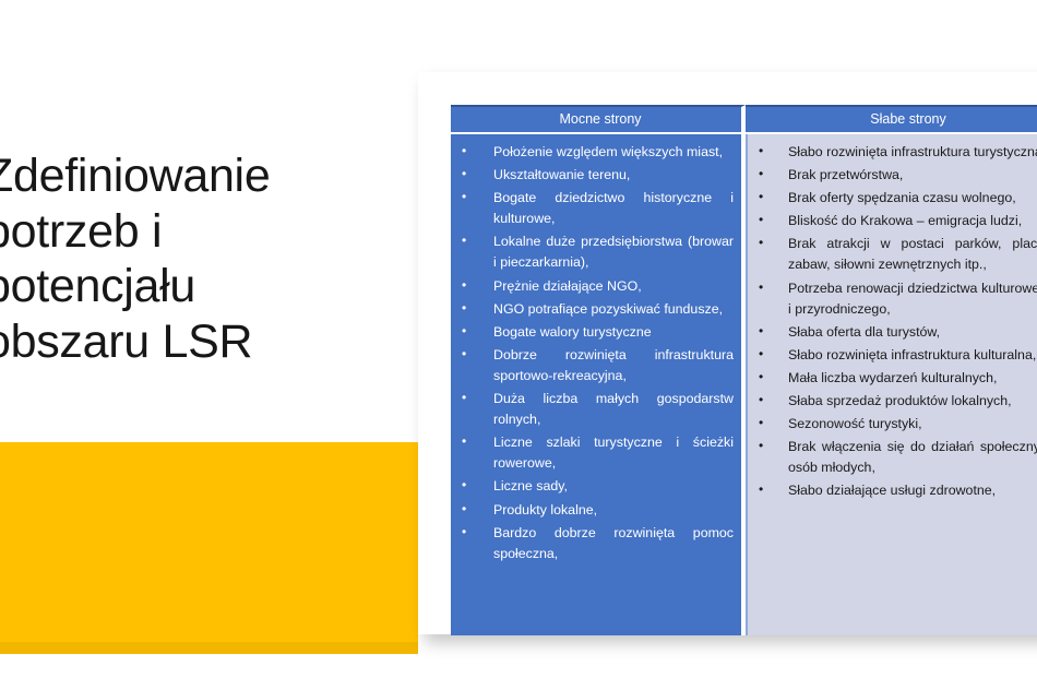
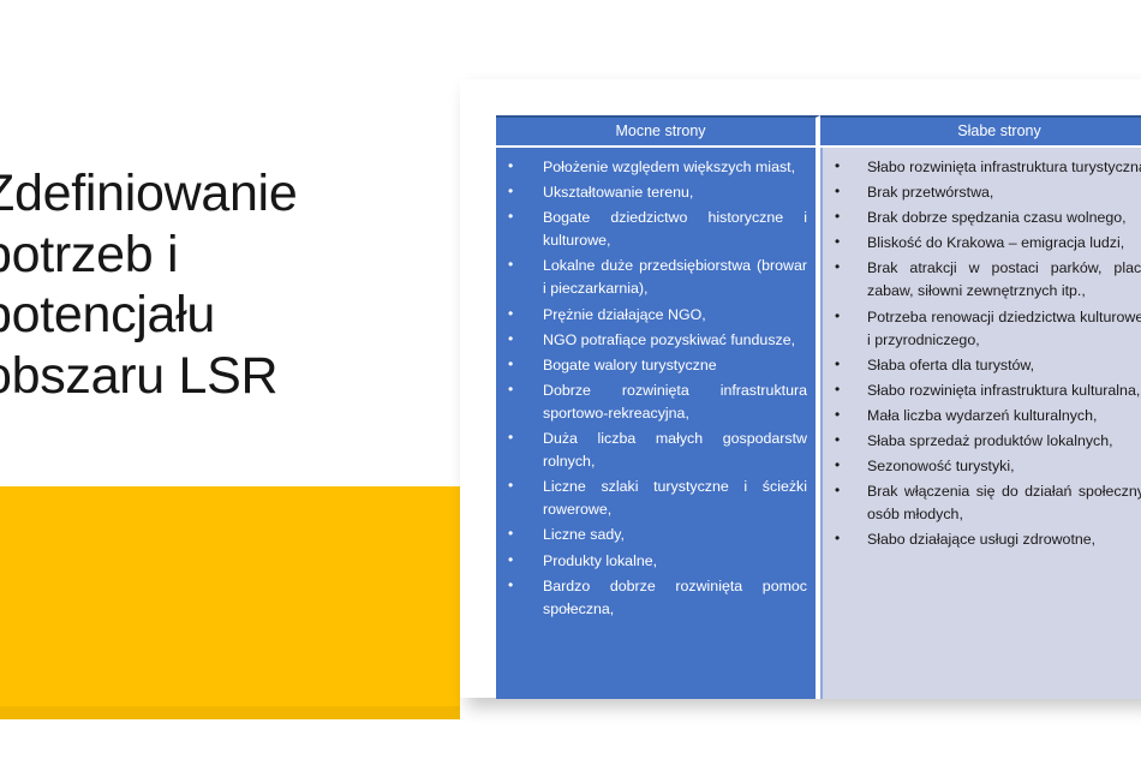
  definiowanie
  otrzeb i
  otencjału
  bszaru LSR
  Mocne strony	Słabe strony
- Położenie względem większych miast,Ukształtowanie terenu,Bogate dziedzictwo historyczne i kulturowe,Lokalne duże przedsiębiorstwa (browar i pieczarkarnia),Prężnie działające NGO,NGO potrafiące pozyskiwać fundusze,Bogate walory turystyczneDobrze rozwinięta infrastruktura sportowo-rekreacyjna,Duża liczba małych gospodarstw rolnych,Liczne szlaki turystyczne i ścieżki rowerowe,Liczne sady,Produkty lokalne,Bardzo dobrze rozwinięta pomoc społeczna,	Słabo rozwinięta infrastruktura turystycznBrak przetwórstwa,Brak oferty spędzania czasu wolnego,Bliskość do Krakowa – emigracja ludzi,Brak atrakcji w postaci parków, plac zabaw, siłowni zewnętrznych itp.,Potrzeba renowacji dziedzictwa kulturowe i przyrodniczego,Słaba oferta dla turystów,Słabo rozwinięta infrastruktura kulturalna,Mała liczba wydarzeń kulturalnych,Słaba sprzedaż produktów lokalnych,Sezonowość turystyki,Brak włączenia się do działań społeczn osób młodych,Słabo działające usługi zdrowotne,
+ Położenie względem większych miast,Ukształtowanie terenu,Bogate dziedzictwo historyczne i kulturowe,Lokalne duże przedsiębiorstwa (browar i pieczarkarnia),Prężnie działające NGO,NGO potrafiące pozyskiwać fundusze,Bogate walory turystyczneDobrze rozwinięta infrastruktura sportowo-rekreacyjna,Duża liczba małych gospodarstw rolnych,Liczne szlaki turystyczne i ścieżki rowerowe,Liczne sady,Produkty lokalne,Bardzo dobrze rozwinięta pomoc społeczna,	Słabo rozwinięta infrastruktura turystycznBrak przetwórstwa,Brak dobrze spędzania czasu wolnego,Bliskość do Krakowa – emigracja ludzi,Brak atrakcji w postaci parków, plac zabaw, siłowni zewnętrznych itp.,Potrzeba renowacji dziedzictwa kulturowe i przyrodniczego,Słaba oferta dla turystów,Słabo rozwinięta infrastruktura kulturalna,Mała liczba wydarzeń kulturalnych,Słaba sprzedaż produktów lokalnych,Sezonowość turystyki,Brak włączenia się do działań społeczn osób młodych,Słabo działające usługi zdrowotne,
